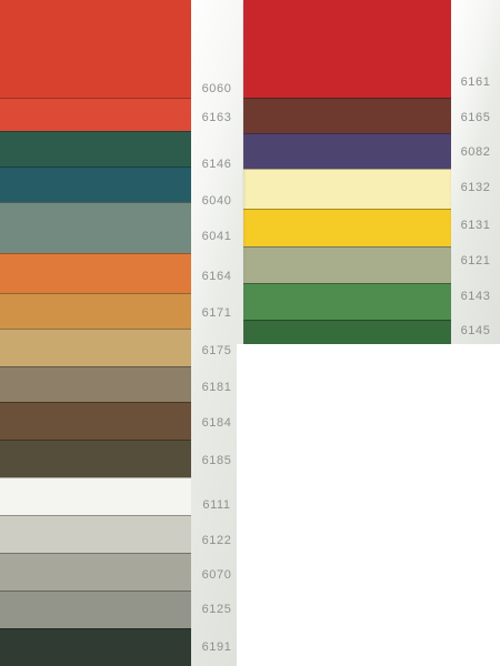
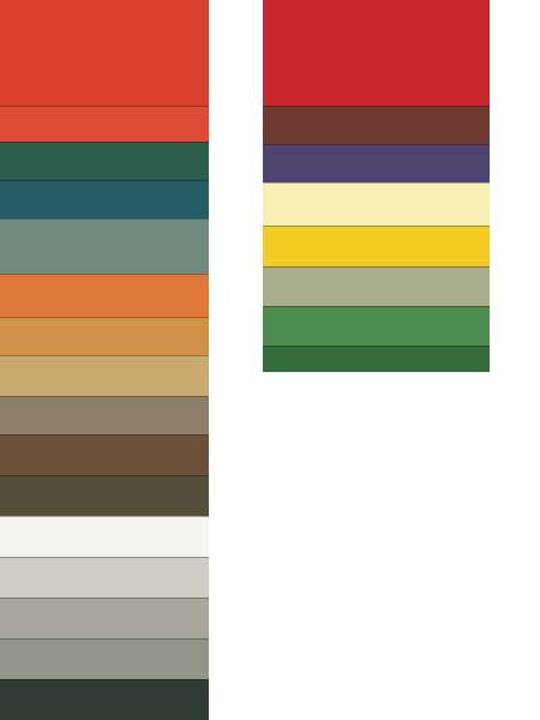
- 6060
- 6163
- 6146
- 6040
- 6041
- 6164
- 6171
- 6175
- 6181
- 6184
- 6185
- 6111
- 6122
- 6070
- 6125
- 6191
- 6161
- 6165
- 6082
- 6132
- 6131
- 6121
- 6143
- 6145
